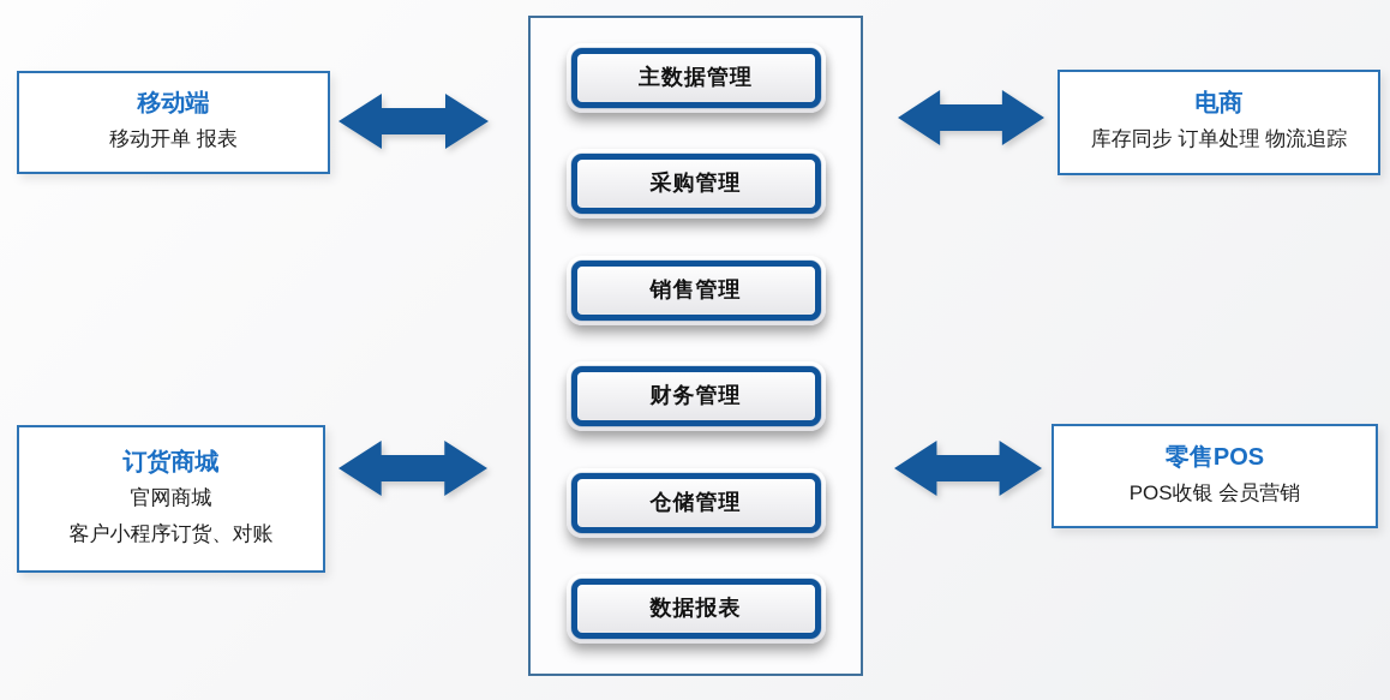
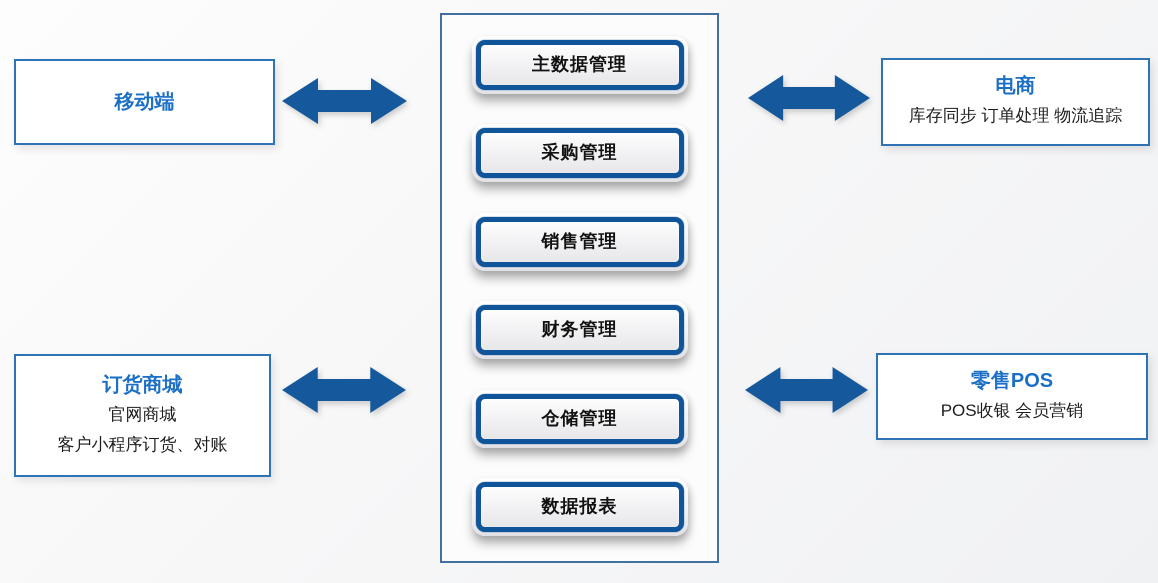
  移动端
- 移动开单 报表
  订货商城
  官网商城
  客户小程序订货、对账
  电商
  库存同步 订单处理 物流追踪
  零售POS
  POS收银 会员营销
  主数据管理
  采购管理
  销售管理
  财务管理
  仓储管理
  数据报表
